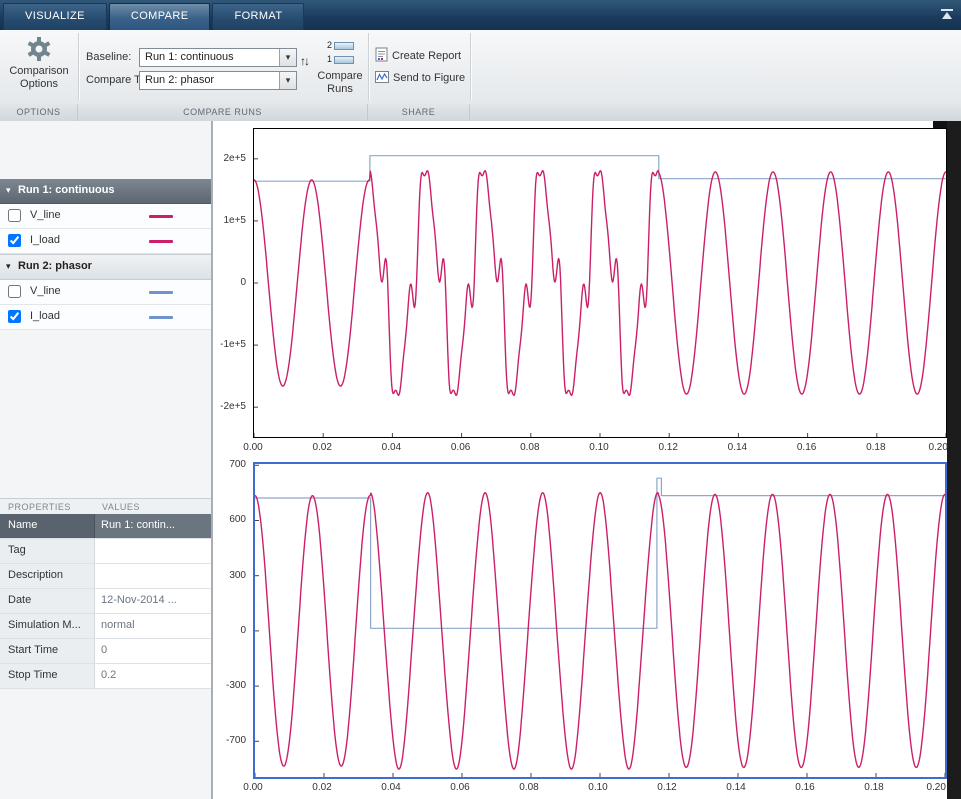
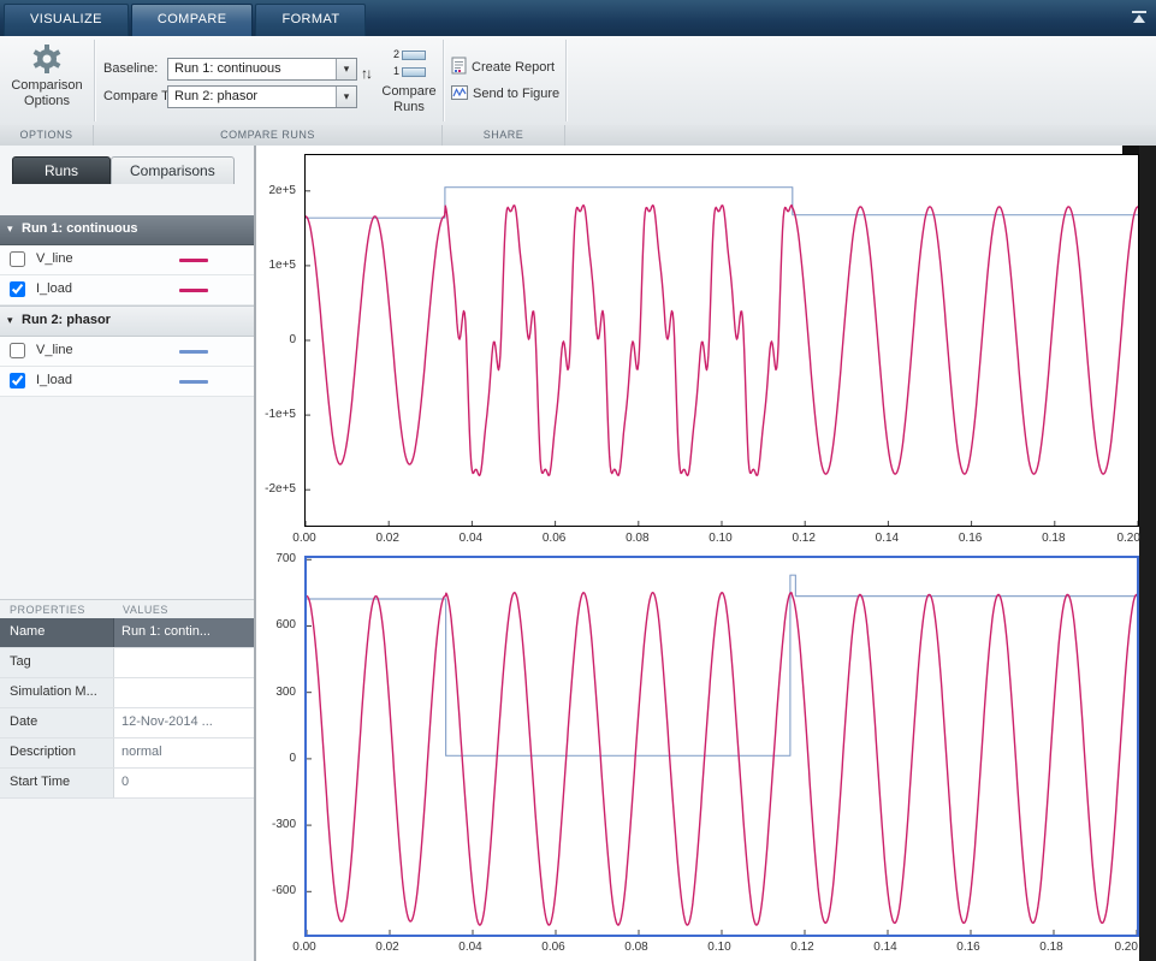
  VISUALIZE
  COMPARE
  FORMAT
  Comparison Options
  Baseline:
  Run 1: continuous
  ▾
  Compare T
  Run 2: phasor
  ▾
  ↑↓
  2
  1
  Compare Runs
  Create Report
  Send to Figure
  OPTIONS
  COMPARE RUNS
  SHARE
+ Runs
+ Comparisons
  ▾
  Run 1: continuous
  V_line
  I_load
  ▾
  Run 2: phasor
  V_line
  I_load
  PROPERTIES
  VALUES
  Name
  Run 1: contin...
  Tag
- Description
+ Simulation M...
  Date
  12-Nov-2014 ...
- Simulation M...
+ Description
  normal
  Start Time
  0
- Stop Time
- 0.2
  2e+5
  1e+5
  0
  -1e+5
  -2e+5
  0.00
  0.02
  0.04
  0.06
  0.08
  0.10
  0.12
  0.14
  0.16
  0.18
  0.20
  700
  600
  300
  0
  -300
- -700
+ -600
  0.00
  0.02
  0.04
  0.06
  0.08
  0.10
  0.12
  0.14
  0.16
  0.18
  0.20
